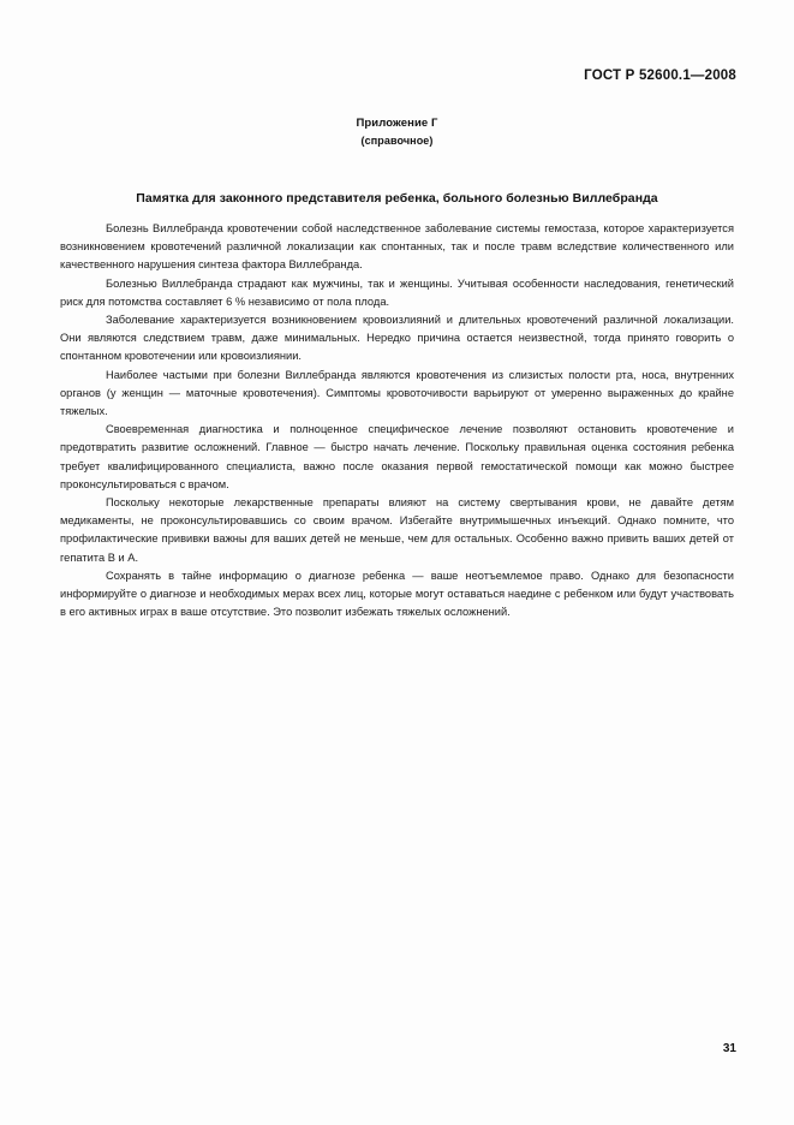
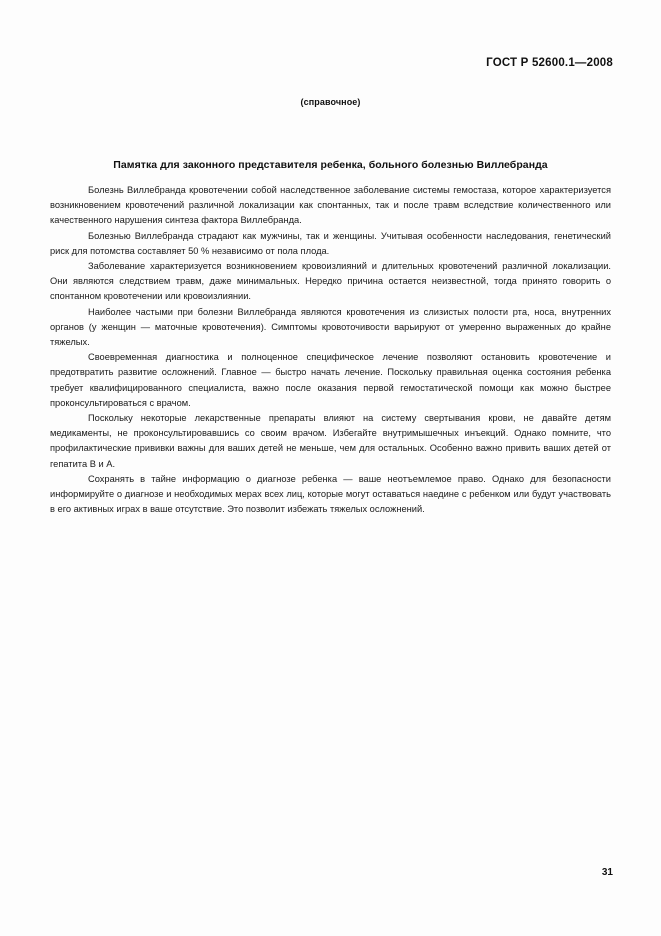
  ГОСТ Р 52600.1—2008
- Приложение Г
  (справочное)
  Памятка для законного представителя ребенка, больного болезнью Виллебранда
  Болезнь Виллебранда кровотечении собой наследственное заболевание системы гемостаза, которое характеризуется возникновением кровотечений различной локализации как спонтанных, так и после травм вследствие количественного или качественного нарушения синтеза фактора Виллебранда.
- Болезнью Виллебранда страдают как мужчины, так и женщины. Учитывая особенности наследования, генетический риск для потомства составляет 6 % независимо от пола плода.
+ Болезнью Виллебранда страдают как мужчины, так и женщины. Учитывая особенности наследования, генетический риск для потомства составляет 50 % независимо от пола плода.
  Заболевание характеризуется возникновением кровоизлияний и длительных кровотечений различной локализации. Они являются следствием травм, даже минимальных. Нередко причина остается неизвестной, тогда принято говорить о спонтанном кровотечении или кровоизлиянии.
  Наиболее частыми при болезни Виллебранда являются кровотечения из слизистых полости рта, носа, внутренних органов (у женщин — маточные кровотечения). Симптомы кровоточивости варьируют от умеренно выраженных до крайне тяжелых.
  Своевременная диагностика и полноценное специфическое лечение позволяют остановить кровотечение и предотвратить развитие осложнений. Главное — быстро начать лечение. Поскольку правильная оценка состояния ребенка требует квалифицированного специалиста, важно после оказания первой гемостатической помощи как можно быстрее проконсультироваться с врачом.
  Поскольку некоторые лекарственные препараты влияют на систему свертывания крови, не давайте детям медикаменты, не проконсультировавшись со своим врачом. Избегайте внутримышечных инъекций. Однако помните, что профилактические прививки важны для ваших детей не меньше, чем для остальных. Особенно важно привить ваших детей от гепатита В и А.
  Сохранять в тайне информацию о диагнозе ребенка — ваше неотъемлемое право. Однако для безопасности информируйте о диагнозе и необходимых мерах всех лиц, которые могут оставаться наедине с ребенком или будут участвовать в его активных играх в ваше отсутствие. Это позволит избежать тяжелых осложнений.
  31
